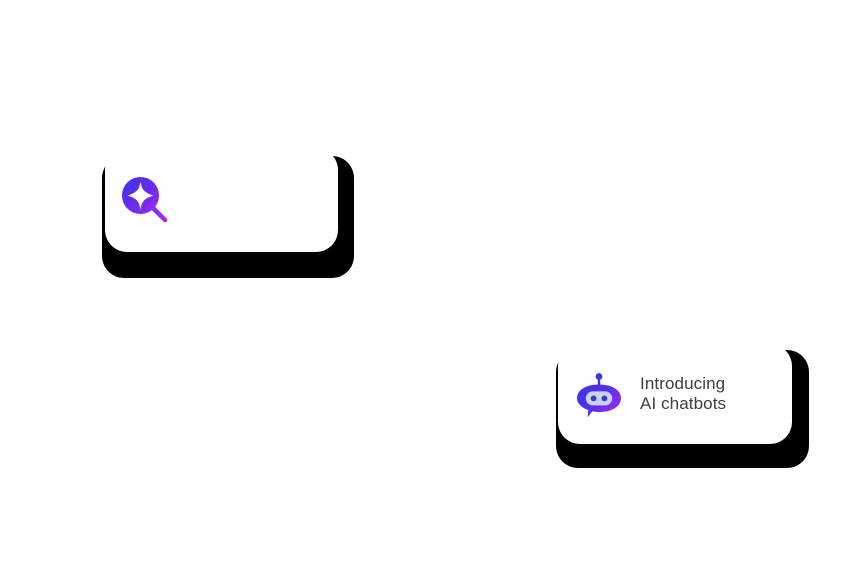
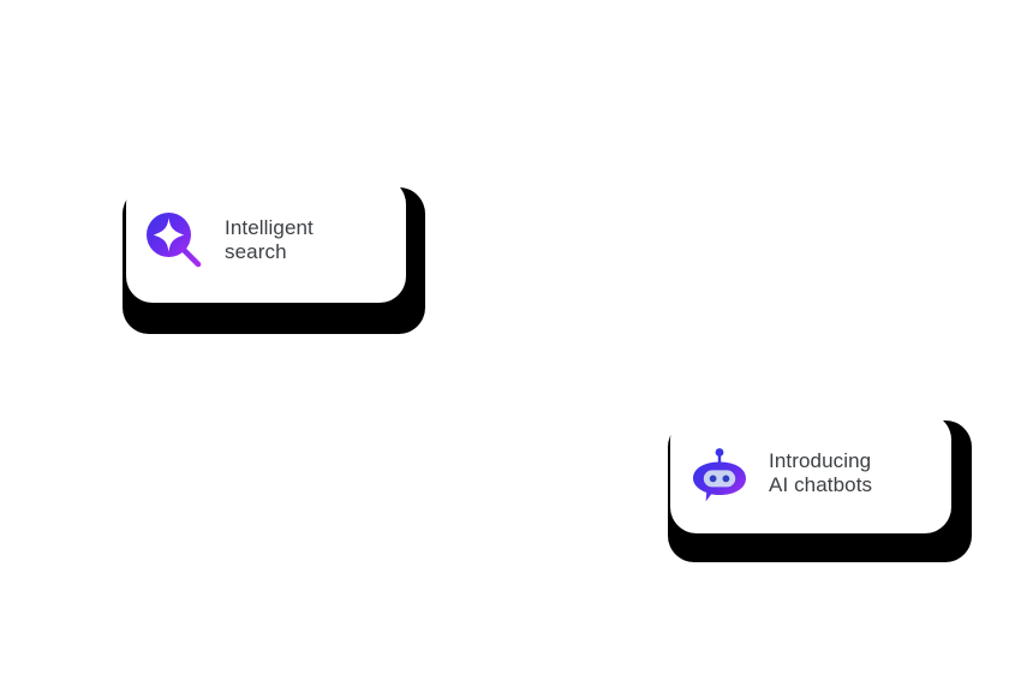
+ Intelligent
+ search
  Introducing
  AI chatbots
